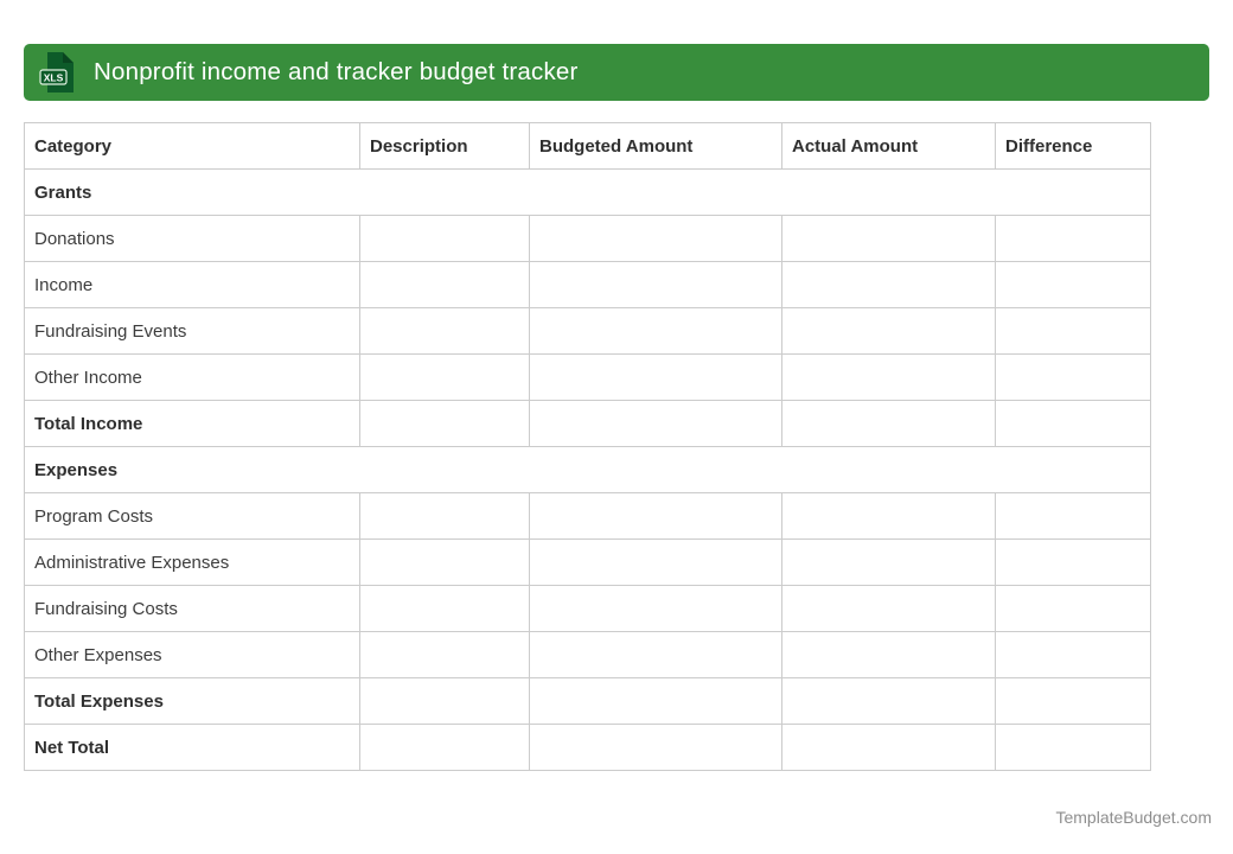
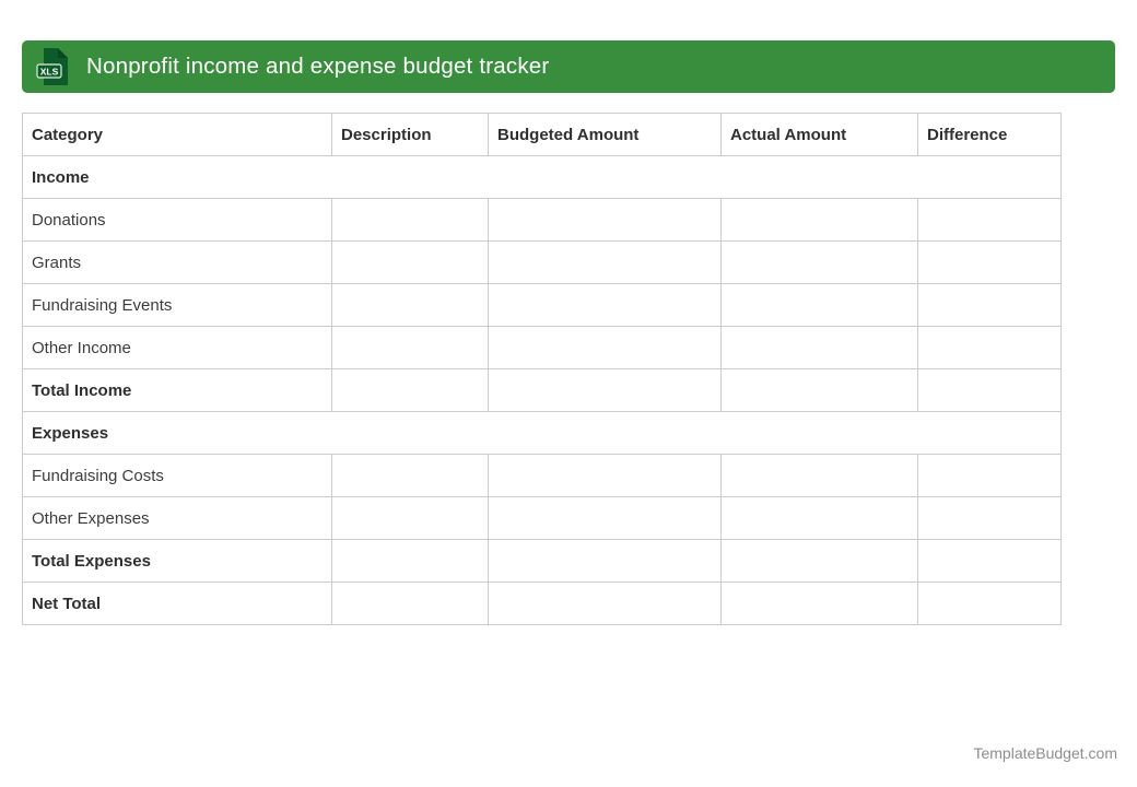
  XLS
- Nonprofit income and tracker budget tracker
+ Nonprofit income and expense budget tracker
  Category	Description	Budgeted Amount	Actual Amount	Difference
- Grants
+ Income
  Donations
- Income
+ Grants
  Fundraising Events
  Other Income
  Total Income
  Expenses
- Program Costs
- Administrative Expenses
  Fundraising Costs
  Other Expenses
  Total Expenses
  Net Total
  TemplateBudget.com
